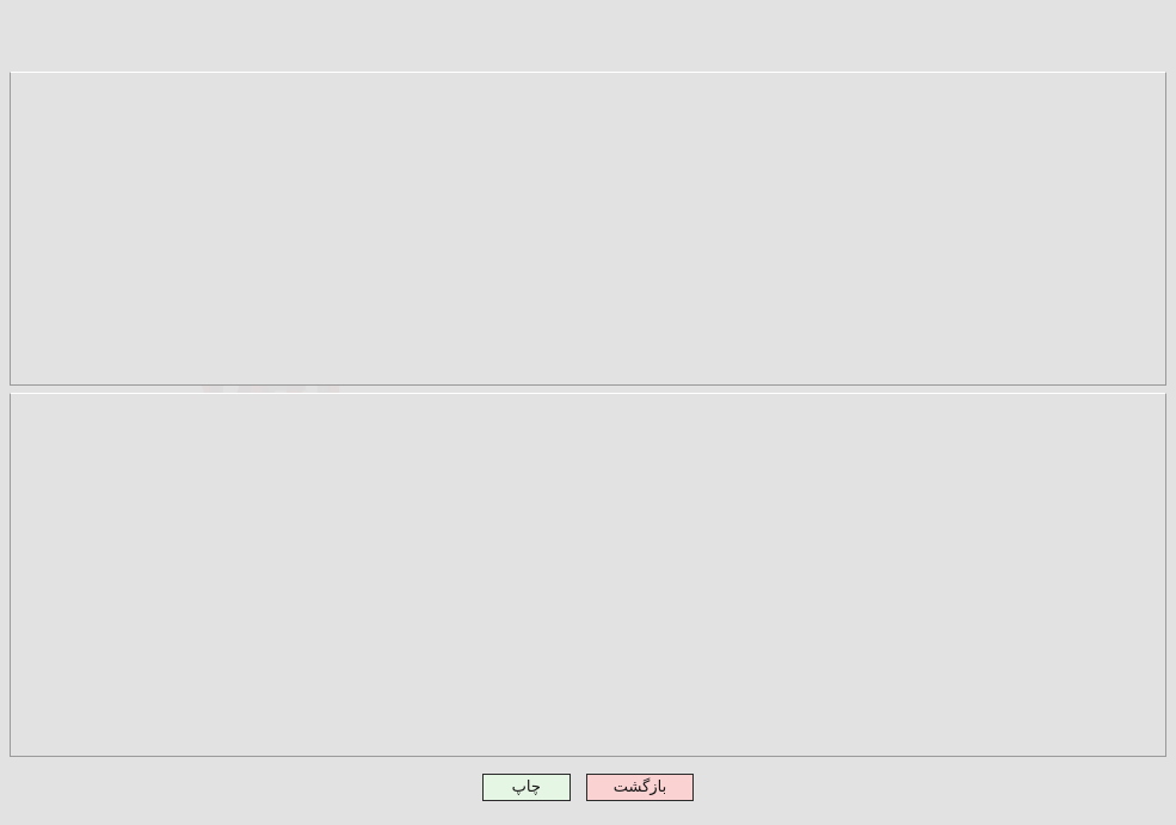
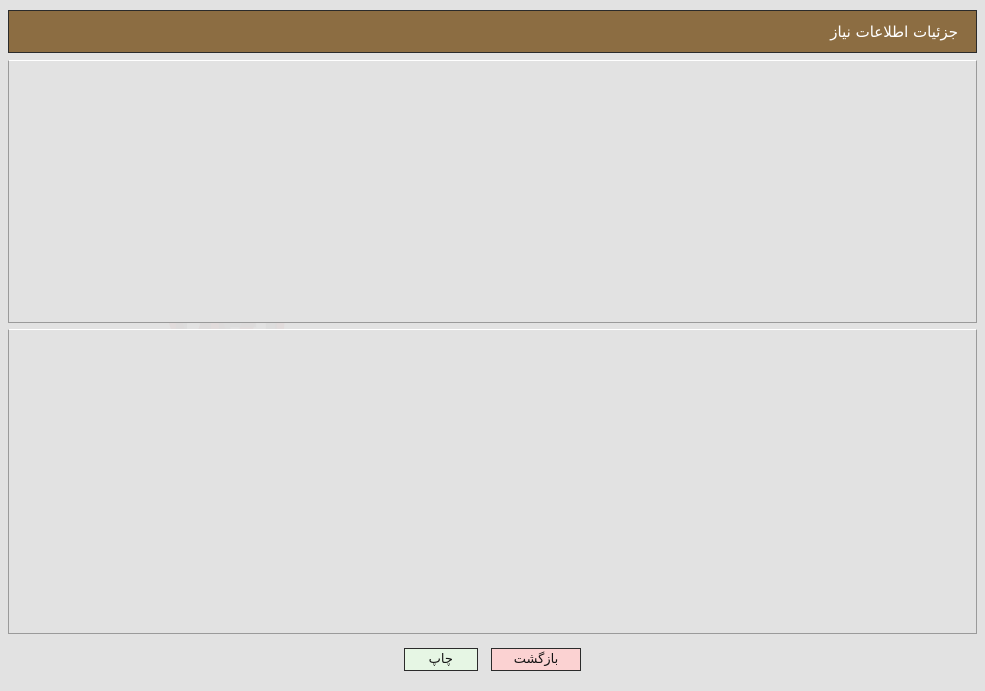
+ جزئیات اطلاعات نیاز
  بازگشت
  چاپ
